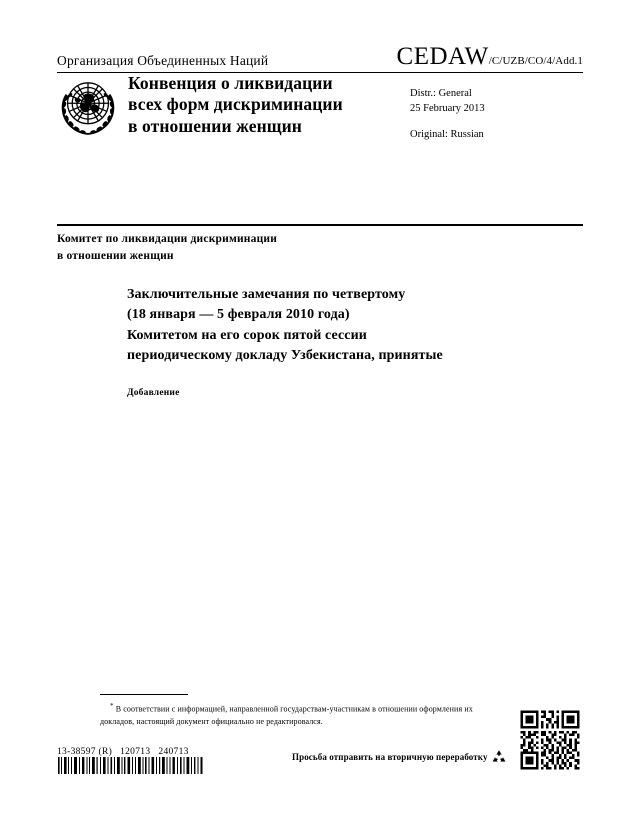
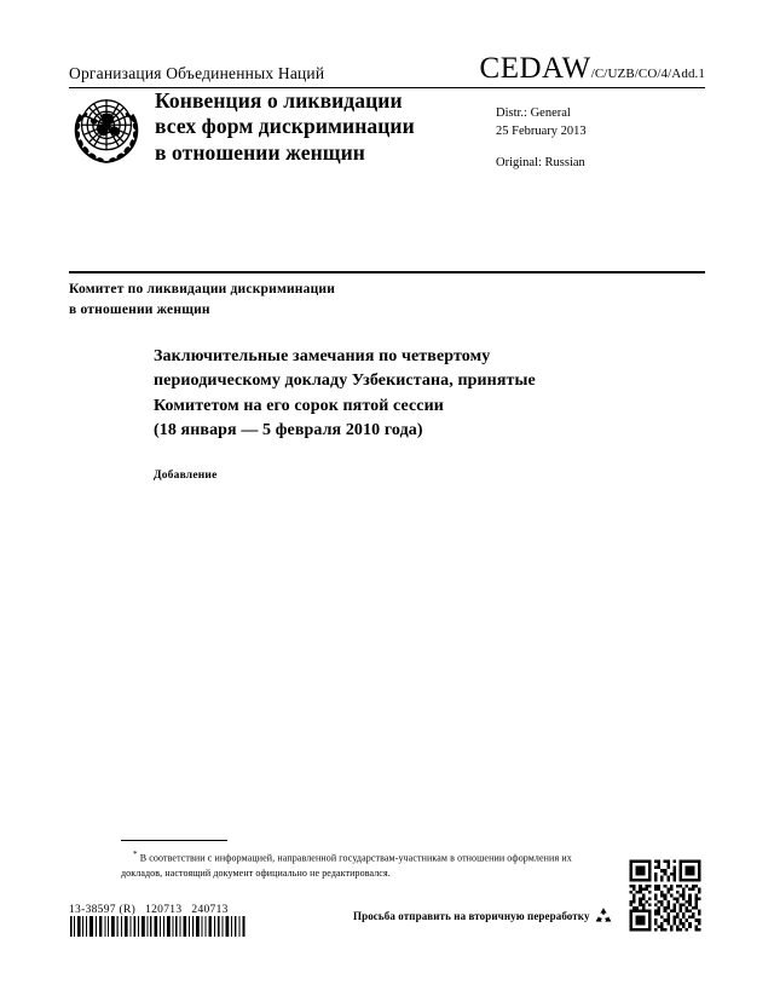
  Организация Объединенных Наций
  CEDAW
  /C/UZB/CO/4/Add.1
  Конвенция о ликвидации
  всех форм дискриминации
  в отношении женщин
  Distr.: General
  25 February 2013
  Original: Russian
  Комитет по ликвидации дискриминации
  в отношении женщин
  Заключительные замечания по четвертому
- (18 января — 5 февраля 2010 года)
+ периодическому докладу Узбекистана, принятые
  Комитетом на его сорок пятой сессии
- периодическому докладу Узбекистана, принятые
+ (18 января — 5 февраля 2010 года)
  Добавление
  * В соответствии с информацией, направленной государствам-участникам в отношении оформления их докладов, настоящий документ официально не редактировался.
  13-38597 (R) 120713 240713
  Просьба отправить на вторичную переработку
